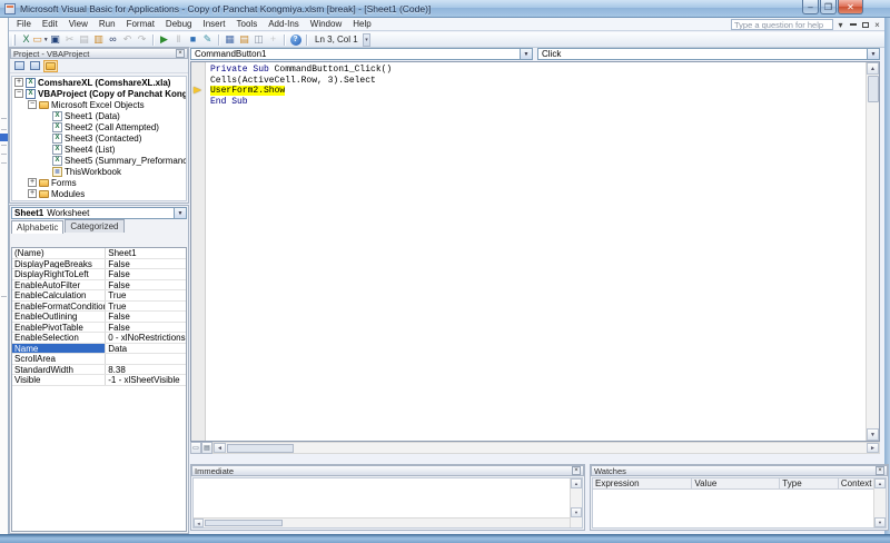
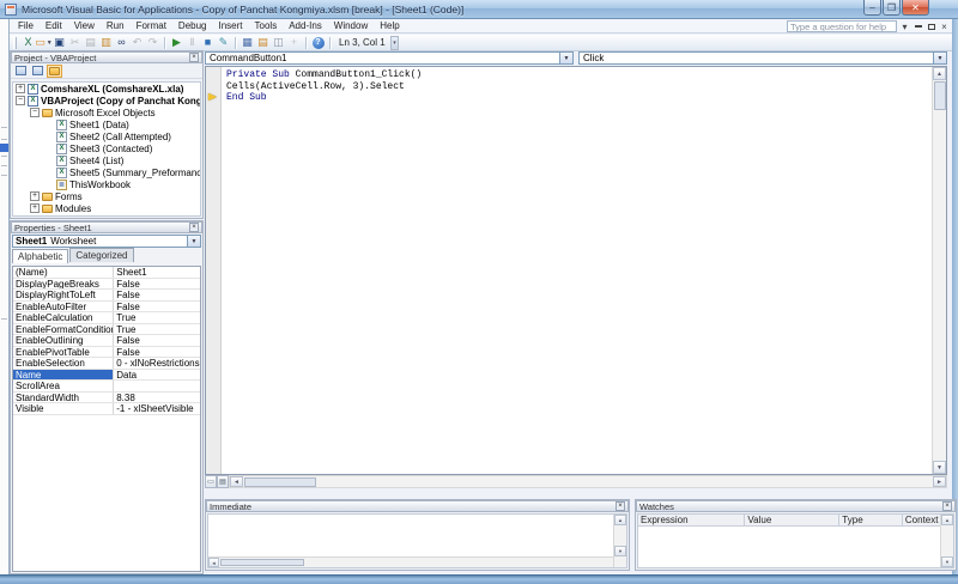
  Microsoft Visual Basic for Applications - Copy of Panchat Kongmiya.xlsm [break] - [Sheet1 (Code)]
  –
  ❒
  ✕
  File
  Edit
  View
  Run
  Format
  Debug
  Insert
  Tools
  Add-Ins
  Window
  Help
  Type a question for help
  ▾
  ×
  X
  ▭
  ▣
  ✂
  ▤
  ▥
  ∞
  ↶
  ↷
  ▶
  ‖
  ■
  ✎
  ▦
  ▤
  ◫
  +
  Ln 3, Col 1
  Project - VBAProject
  ComshareXL (ComshareXL.xla)
  VBAProject (Copy of Panchat Kong
  Microsoft Excel Objects
  Sheet1 (Data)
  Sheet2 (Call Attempted)
  Sheet3 (Contacted)
  Sheet4 (List)
  Sheet5 (Summary_Preformanc
  ThisWorkbook
  Forms
  Modules
+ Properties - Sheet1
  Sheet1
  Worksheet
  Alphabetic
  Categorized
  (Name)
  Sheet1
  DisplayPageBreaks
  False
  DisplayRightToLeft
  False
  EnableAutoFilter
  False
  EnableCalculation
  True
  EnableFormatCondition
  True
  EnableOutlining
  False
  EnablePivotTable
  False
  EnableSelection
  0 - xlNoRestrictions
  Name
  Data
  ScrollArea
  StandardWidth
  8.38
  Visible
  -1 - xlSheetVisible
  CommandButton1
  Click
  Private Sub CommandButton1_Click()
  Cells(ActiveCell.Row, 3).Select
- UserForm2.Show
  End Sub
  Immediate
  Watches
  Expression
  Value
  Type
  Context
